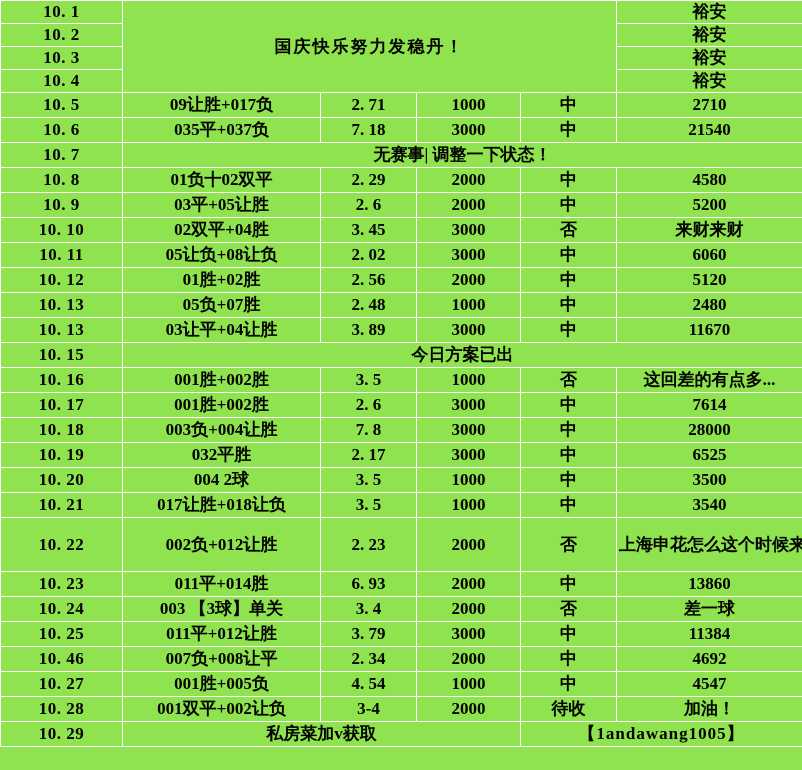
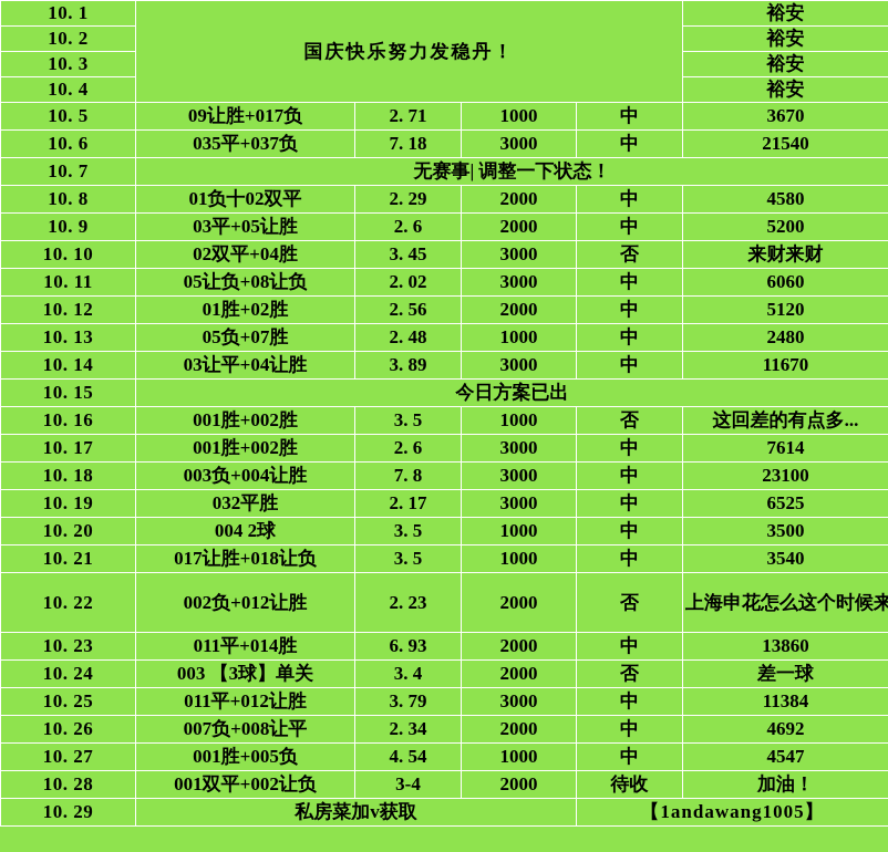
  10. 1	国庆快乐努力发稳丹！	裕安
  10. 2	裕安
  10. 3	裕安
  10. 4	裕安
- 10. 5	09让胜+017负	2. 71	1000	中	2710
+ 10. 5	09让胜+017负	2. 71	1000	中	3670
  10. 6	035平+037负	7. 18	3000	中	21540
  10. 7	无赛事| 调整一下状态！
  10. 8	01负十02双平	2. 29	2000	中	4580
  10. 9	03平+05让胜	2. 6	2000	中	5200
  10. 10	02双平+04胜	3. 45	3000	否	来财来财
  10. 11	05让负+08让负	2. 02	3000	中	6060
  10. 12	01胜+02胜	2. 56	2000	中	5120
  10. 13	05负+07胜	2. 48	1000	中	2480
- 10. 13	03让平+04让胜	3. 89	3000	中	11670
+ 10. 14	03让平+04让胜	3. 89	3000	中	11670
  10. 15	今日方案已出
  10. 16	001胜+002胜	3. 5	1000	否	这回差的有点多...
  10. 17	001胜+002胜	2. 6	3000	中	7614
- 10. 18	003负+004让胜	7. 8	3000	中	28000
+ 10. 18	003负+004让胜	7. 8	3000	中	23100
  10. 19	032平胜	2. 17	3000	中	6525
  10. 20	004 2球	3. 5	1000	中	3500
  10. 21	017让胜+018让负	3. 5	1000	中	3540
  10. 22	002负+012让胜	2. 23	2000	否	上海申花怎么这个时候来
  10. 23	011平+014胜	6. 93	2000	中	13860
  10. 24	003 【3球】单关	3. 4	2000	否	差一球
  10. 25	011平+012让胜	3. 79	3000	中	11384
- 10. 46	007负+008让平	2. 34	2000	中	4692
+ 10. 26	007负+008让平	2. 34	2000	中	4692
  10. 27	001胜+005负	4. 54	1000	中	4547
  10. 28	001双平+002让负	3-4	2000	待收	加油！
  10. 29	私房菜加v获取	【1andawang1005】
